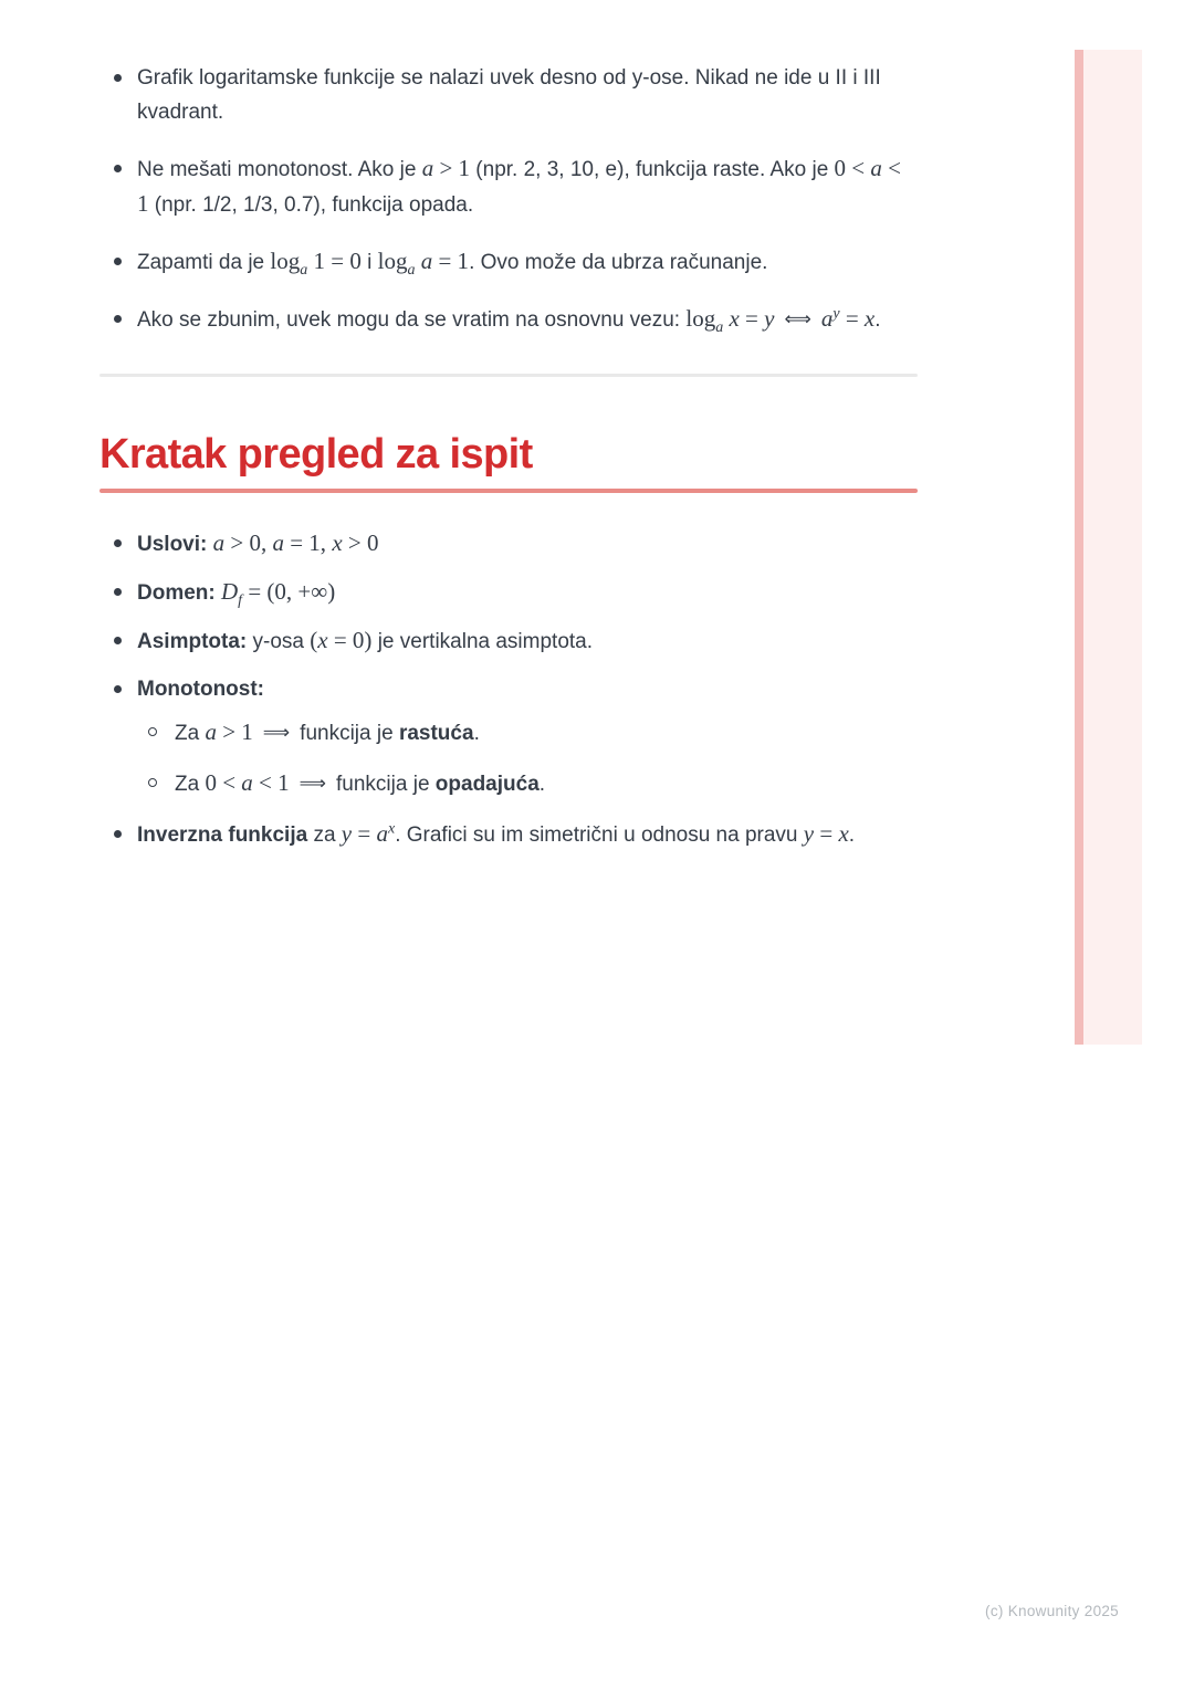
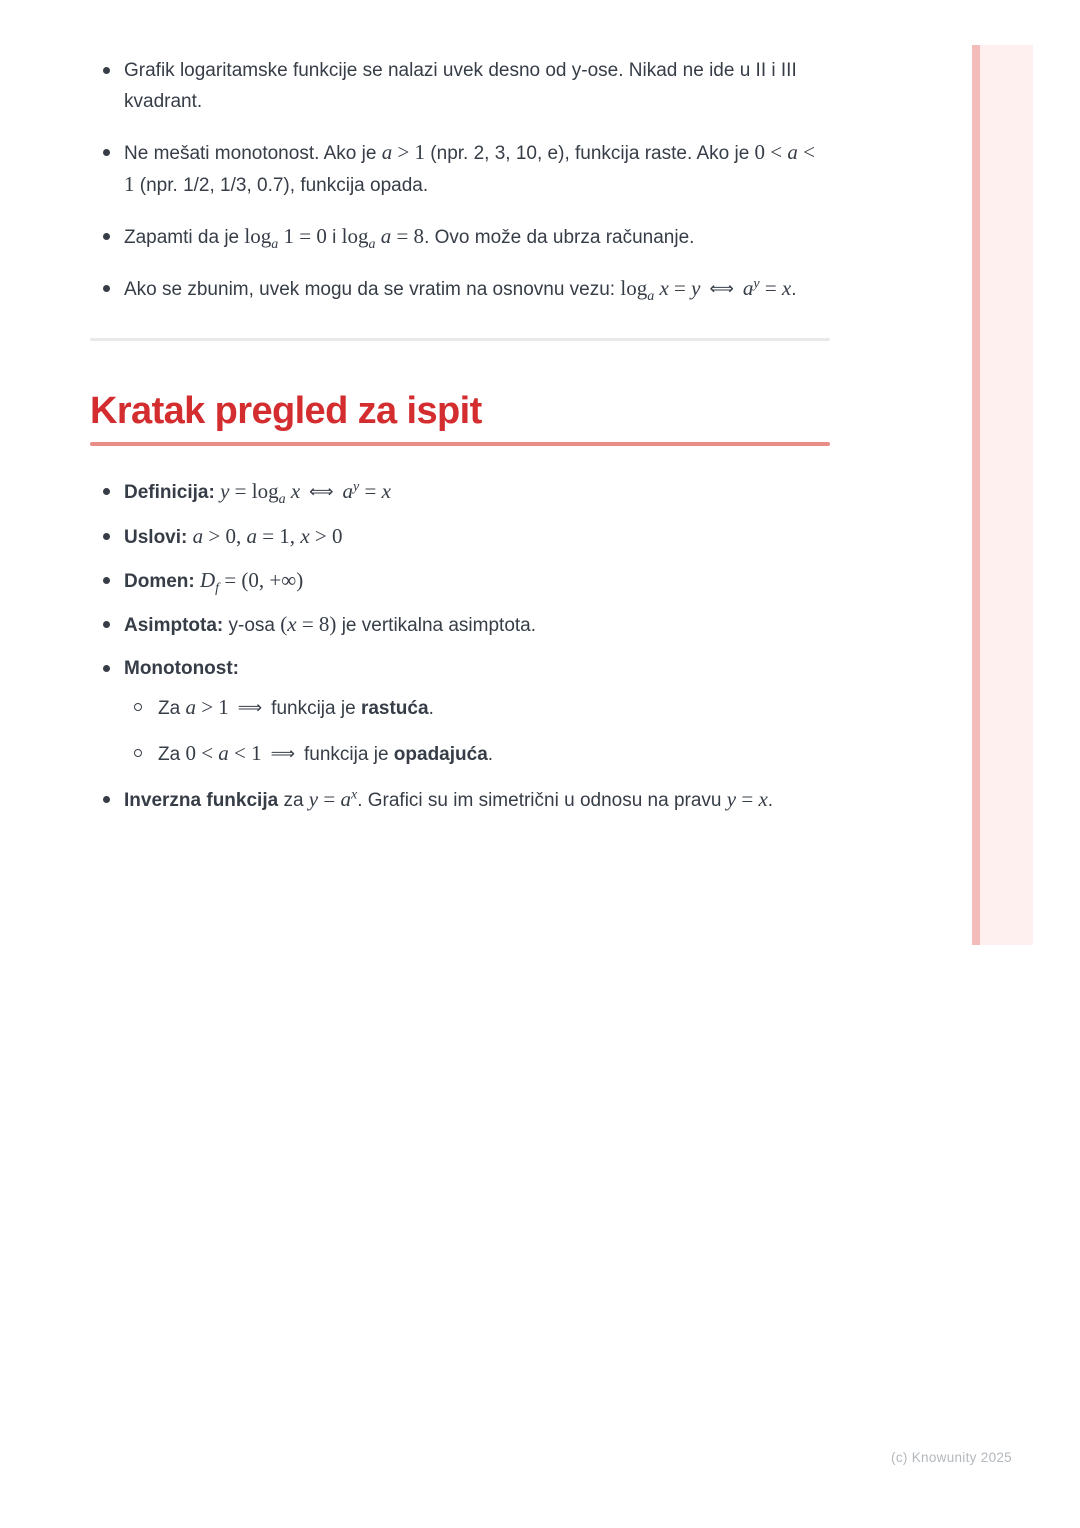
  Grafik logaritamske funkcije se nalazi uvek desno od y-ose. Nikad ne ide u II i III kvadrant.
  Ne mešati monotonost. Ako je a > 1 (npr. 2, 3, 10, e), funkcija raste. Ako je 0 < a < 1 (npr. 1/2, 1/3, 0.7), funkcija opada.
- Zapamti da je loga 1 = 0 i loga a = 1. Ovo može da ubrza računanje.
+ Zapamti da je loga 1 = 0 i loga a = 8. Ovo može da ubrza računanje.
  Ako se zbunim, uvek mogu da se vratim na osnovnu vezu: loga x = y ⟺ ay = x.
  Kratak pregled za ispit
+ Definicija: y = loga x ⟺ ay = x
  Uslovi: a > 0, a = 1, x > 0
  Domen: Df = (0, +∞)
- Asimptota: y-osa (x = 0) je vertikalna asimptota.
+ Asimptota: y-osa (x = 8) je vertikalna asimptota.
  Monotonost:
  Za a > 1 ⟹ funkcija je rastuća.
  Za 0 < a < 1 ⟹ funkcija je opadajuća.
  Inverzna funkcija za y = ax. Grafici su im simetrični u odnosu na pravu y = x.
  (c) Knowunity 2025
